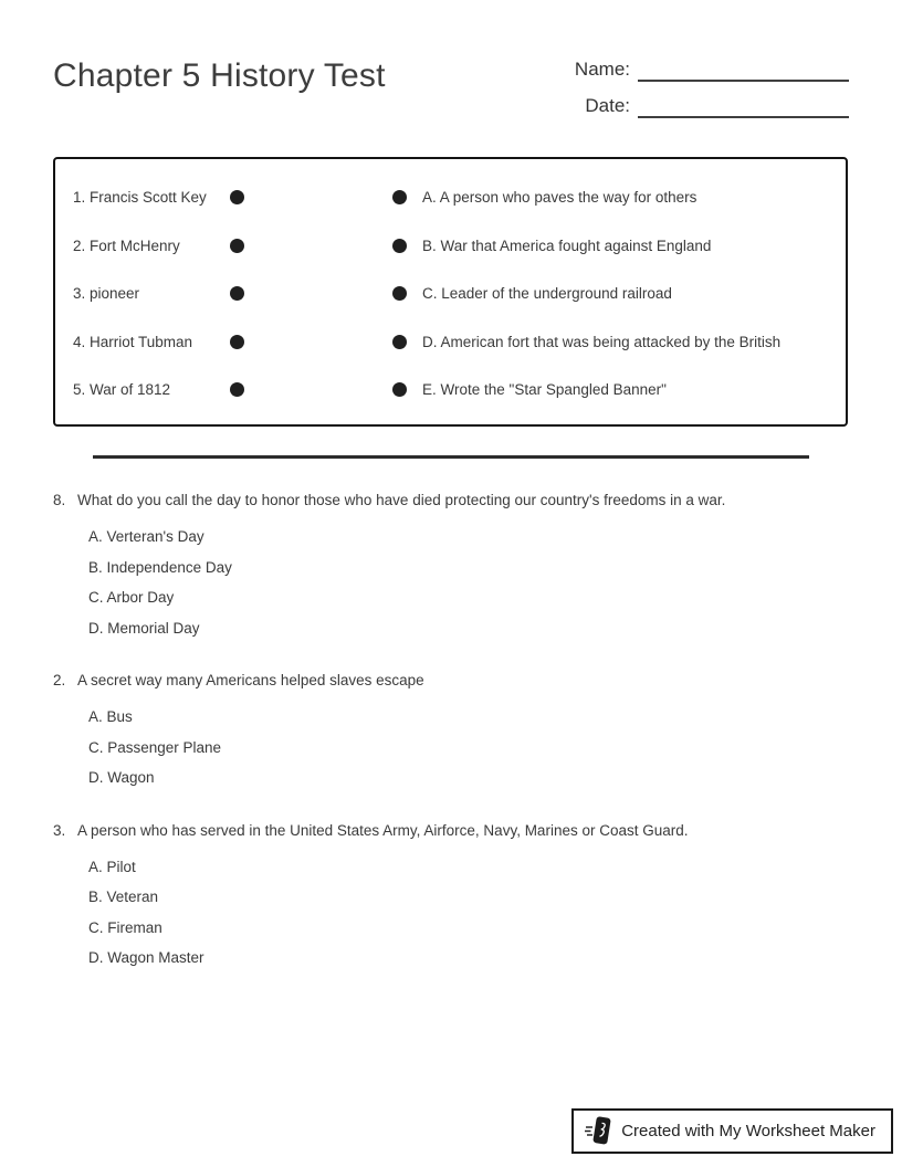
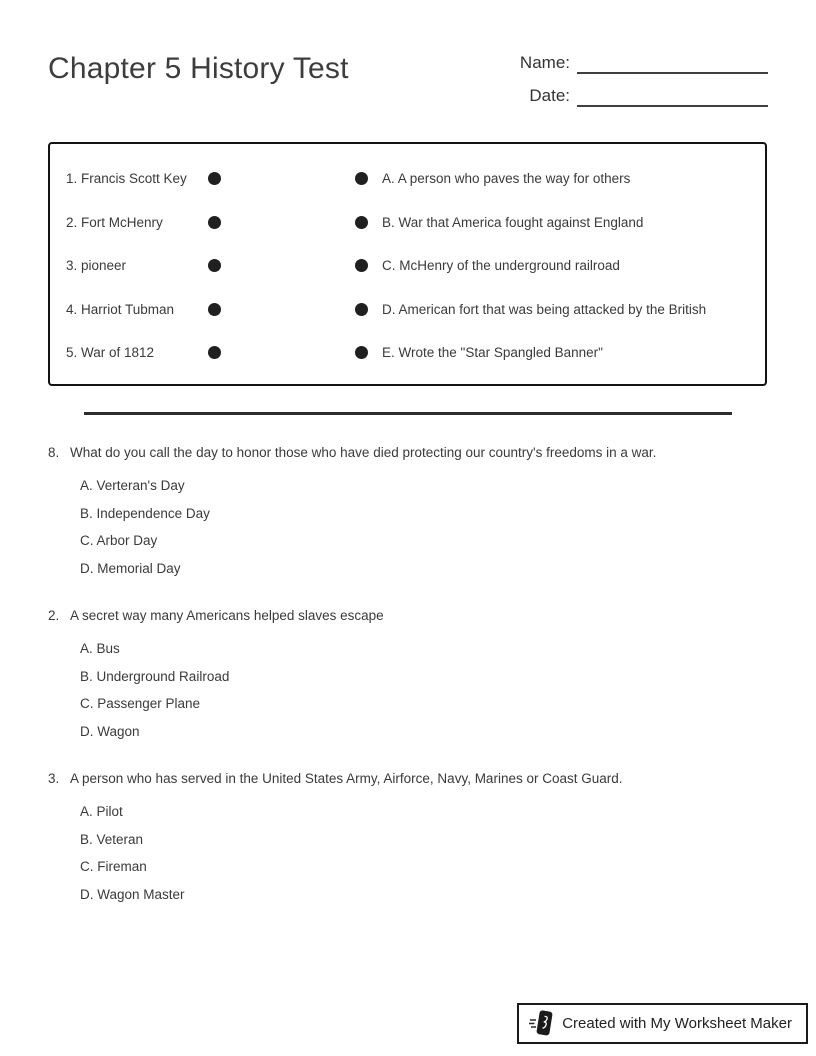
  Chapter 5 History Test
  Name:
  Date:
  1. Francis Scott Key
  A. A person who paves the way for others
  2. Fort McHenry
  B. War that America fought against England
  3. pioneer
- C. Leader of the underground railroad
+ C. McHenry of the underground railroad
  4. Harriot Tubman
  D. American fort that was being attacked by the British
  5. War of 1812
  E. Wrote the "Star Spangled Banner"
  8.
  What do you call the day to honor those who have died protecting our country's freedoms in a war.
  A. Verteran's Day
  B. Independence Day
  C. Arbor Day
  D. Memorial Day
  2.
  A secret way many Americans helped slaves escape
  A. Bus
+ B. Underground Railroad
  C. Passenger Plane
  D. Wagon
  3.
  A person who has served in the United States Army, Airforce, Navy, Marines or Coast Guard.
  A. Pilot
  B. Veteran
  C. Fireman
  D. Wagon Master
  Created with My Worksheet Maker
